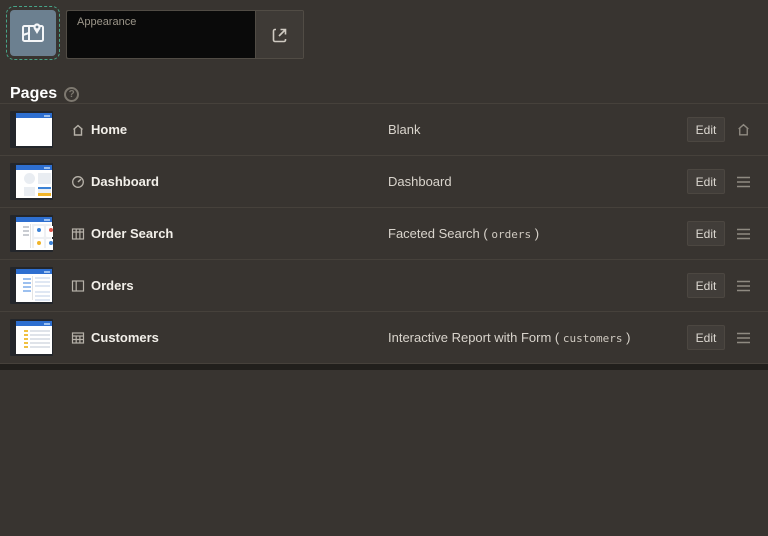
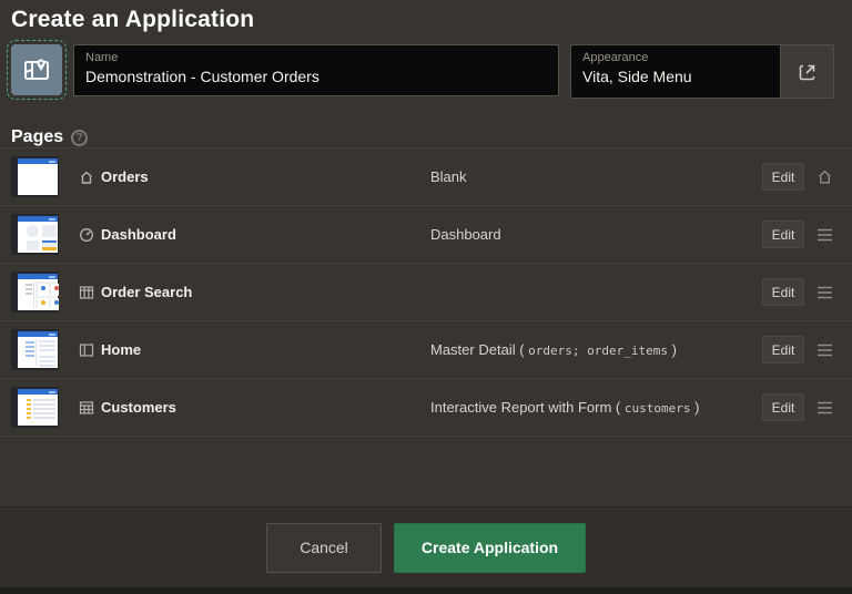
+ Create an Application
+ Name
+ Demonstration - Customer Orders
  Appearance
+ Vita, Side Menu
  Pages
  ?
- Home
+ Orders
  Blank
  Edit
  Dashboard
  Dashboard
  Edit
  Order Search
- Faceted Search ( orders )
  Edit
- Orders
+ Home
+ Master Detail ( orders; order_items )
  Edit
  Customers
  Interactive Report with Form ( customers )
  Edit
+ Cancel
+ Create Application
